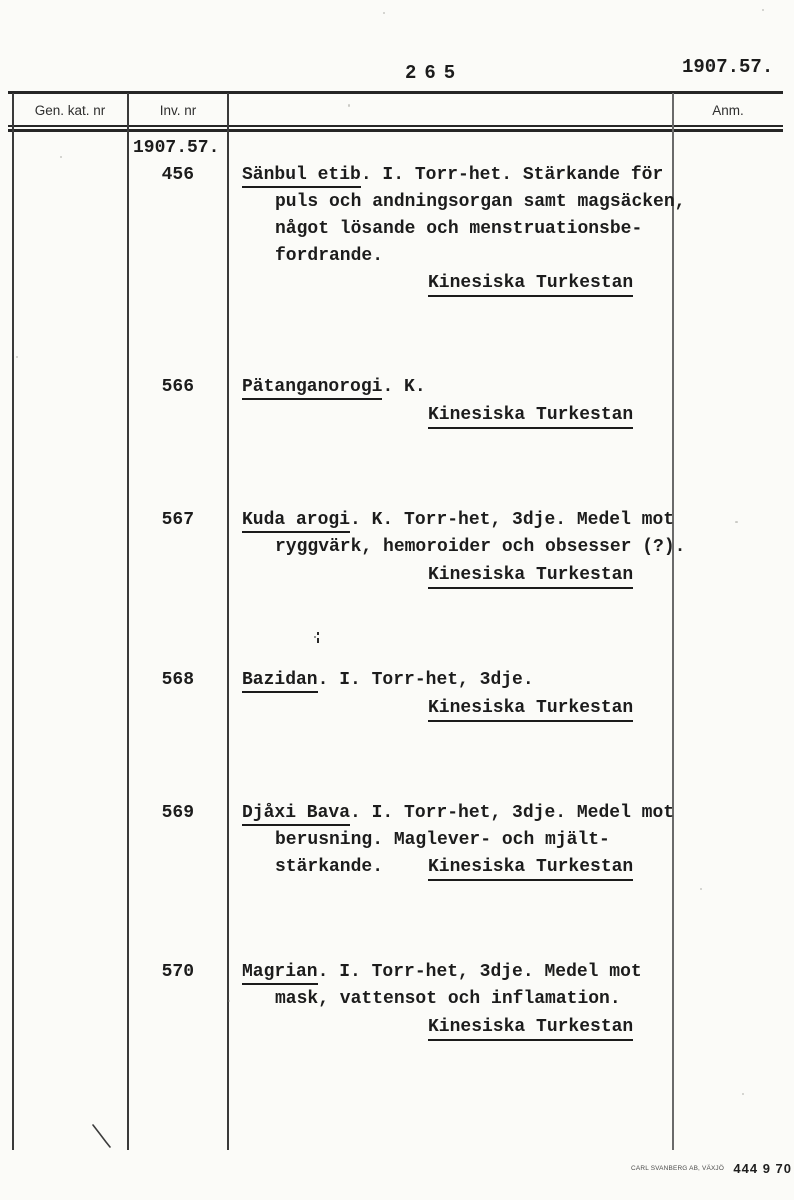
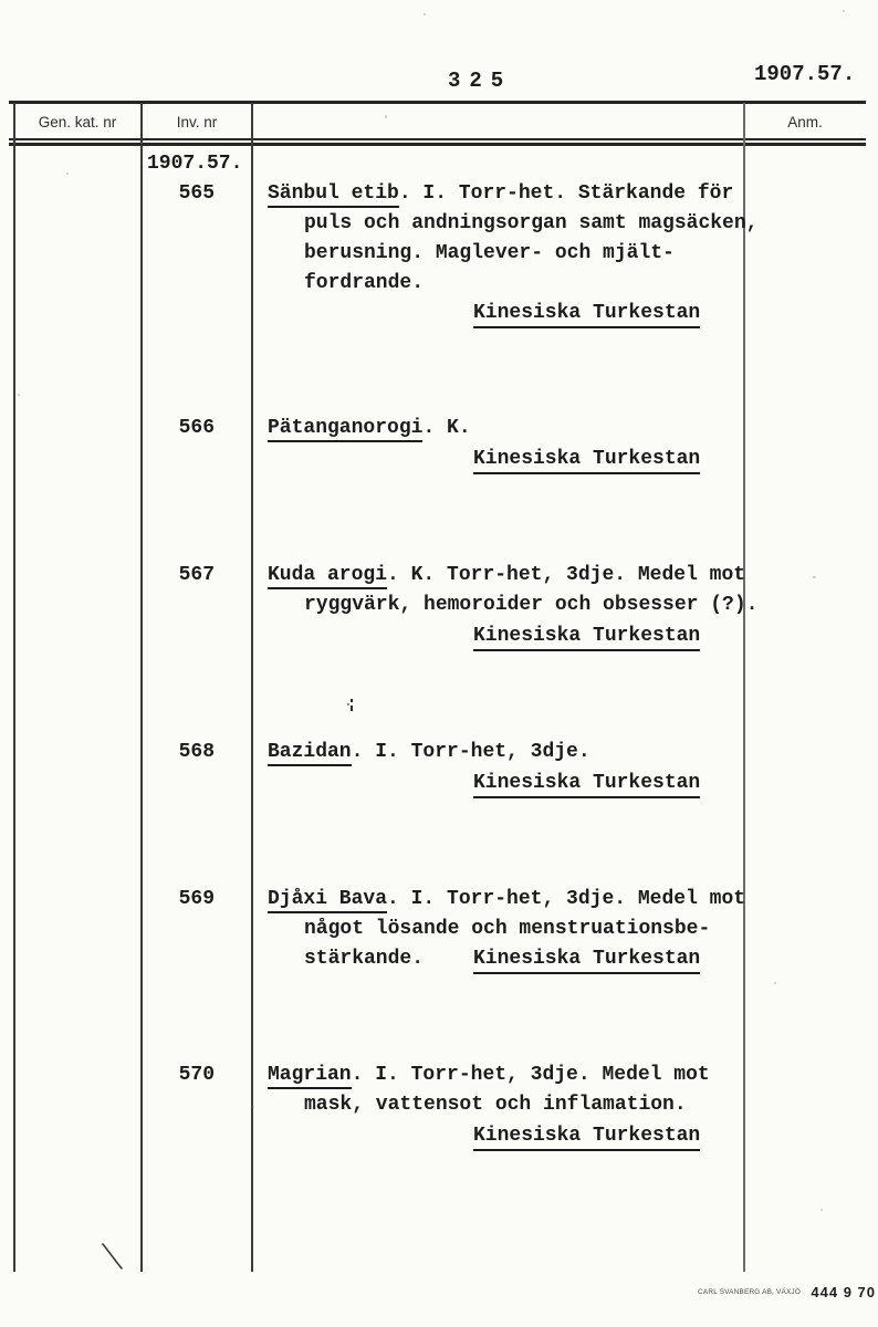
  1907.57.
- 265
+ 325
  Gen. kat. nr
  Inv. nr
  Anm.
  1907.57.
- 456
+ 565
  Sänbul etib. I. Torr-het. Stärkande för
  puls och andningsorgan samt magsäcken,
- något lösande och menstruationsbe-
+ berusning. Maglever- och mjält-
  fordrande.
  Kinesiska Turkestan
  566
  Pätanganorogi. K.
  Kinesiska Turkestan
  567
  Kuda arogi. K. Torr-het, 3dje. Medel mot
  ryggvärk, hemoroider och obsesser (?).
  Kinesiska Turkestan
  568
  Bazidan. I. Torr-het, 3dje.
  Kinesiska Turkestan
  569
  Djåxi Bava. I. Torr-het, 3dje. Medel mot
- berusning. Maglever- och mjält-
+ något lösande och menstruationsbe-
  stärkande.
  Kinesiska Turkestan
  570
  Magrian. I. Torr-het, 3dje. Medel mot
  mask, vattensot och inflamation.
  Kinesiska Turkestan
  444 9 70
